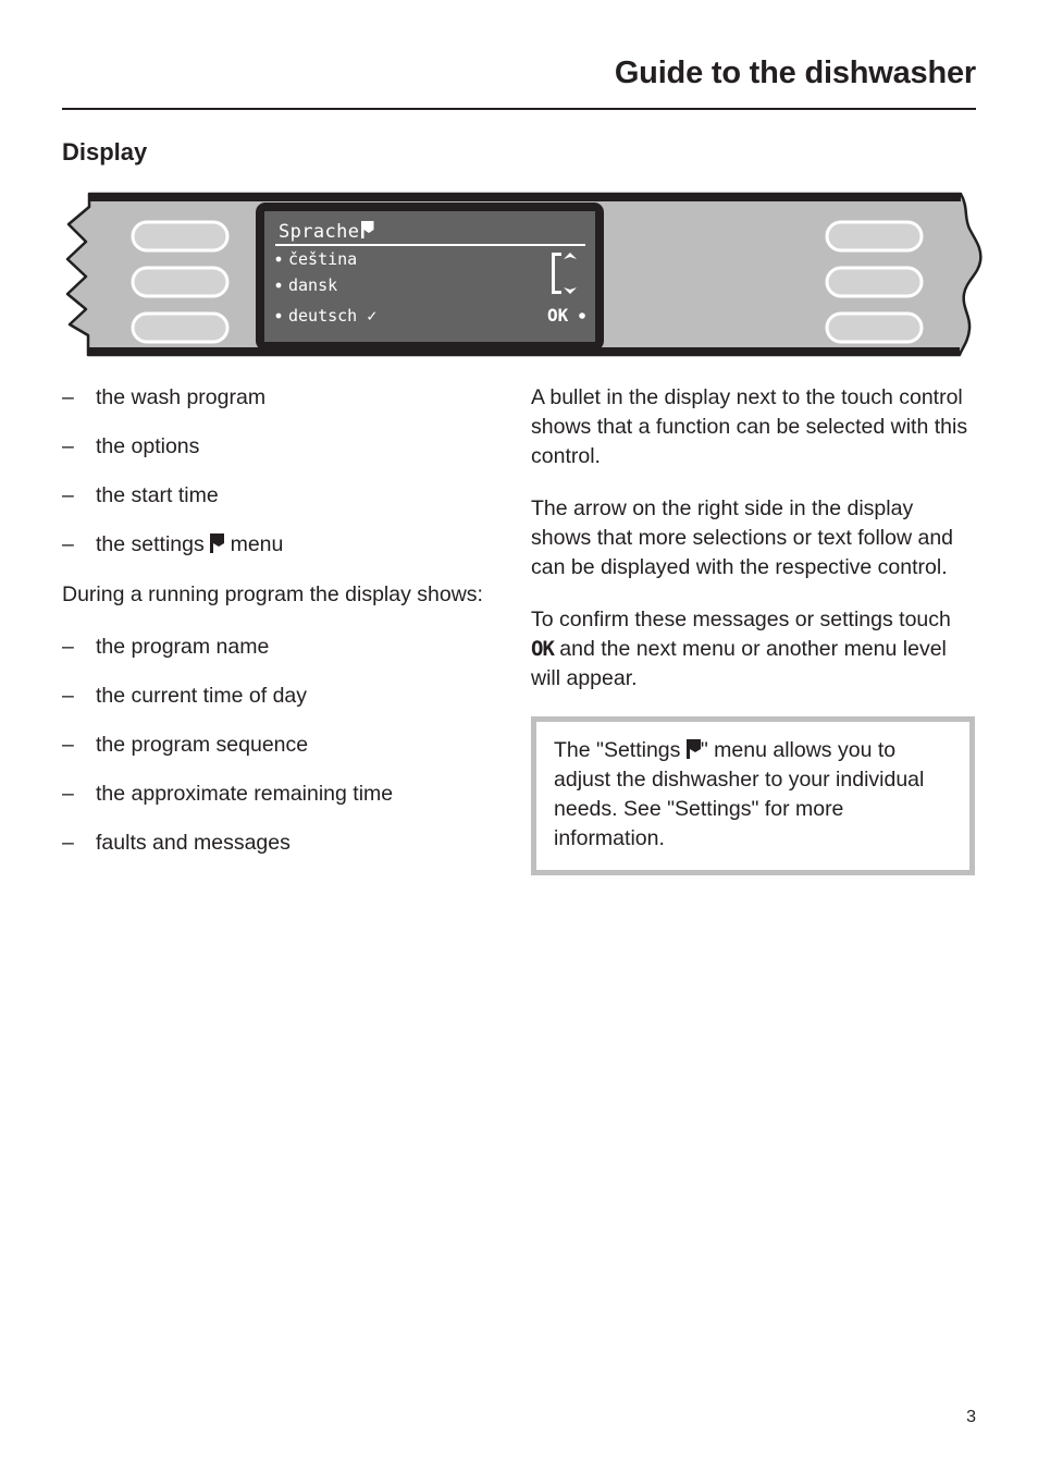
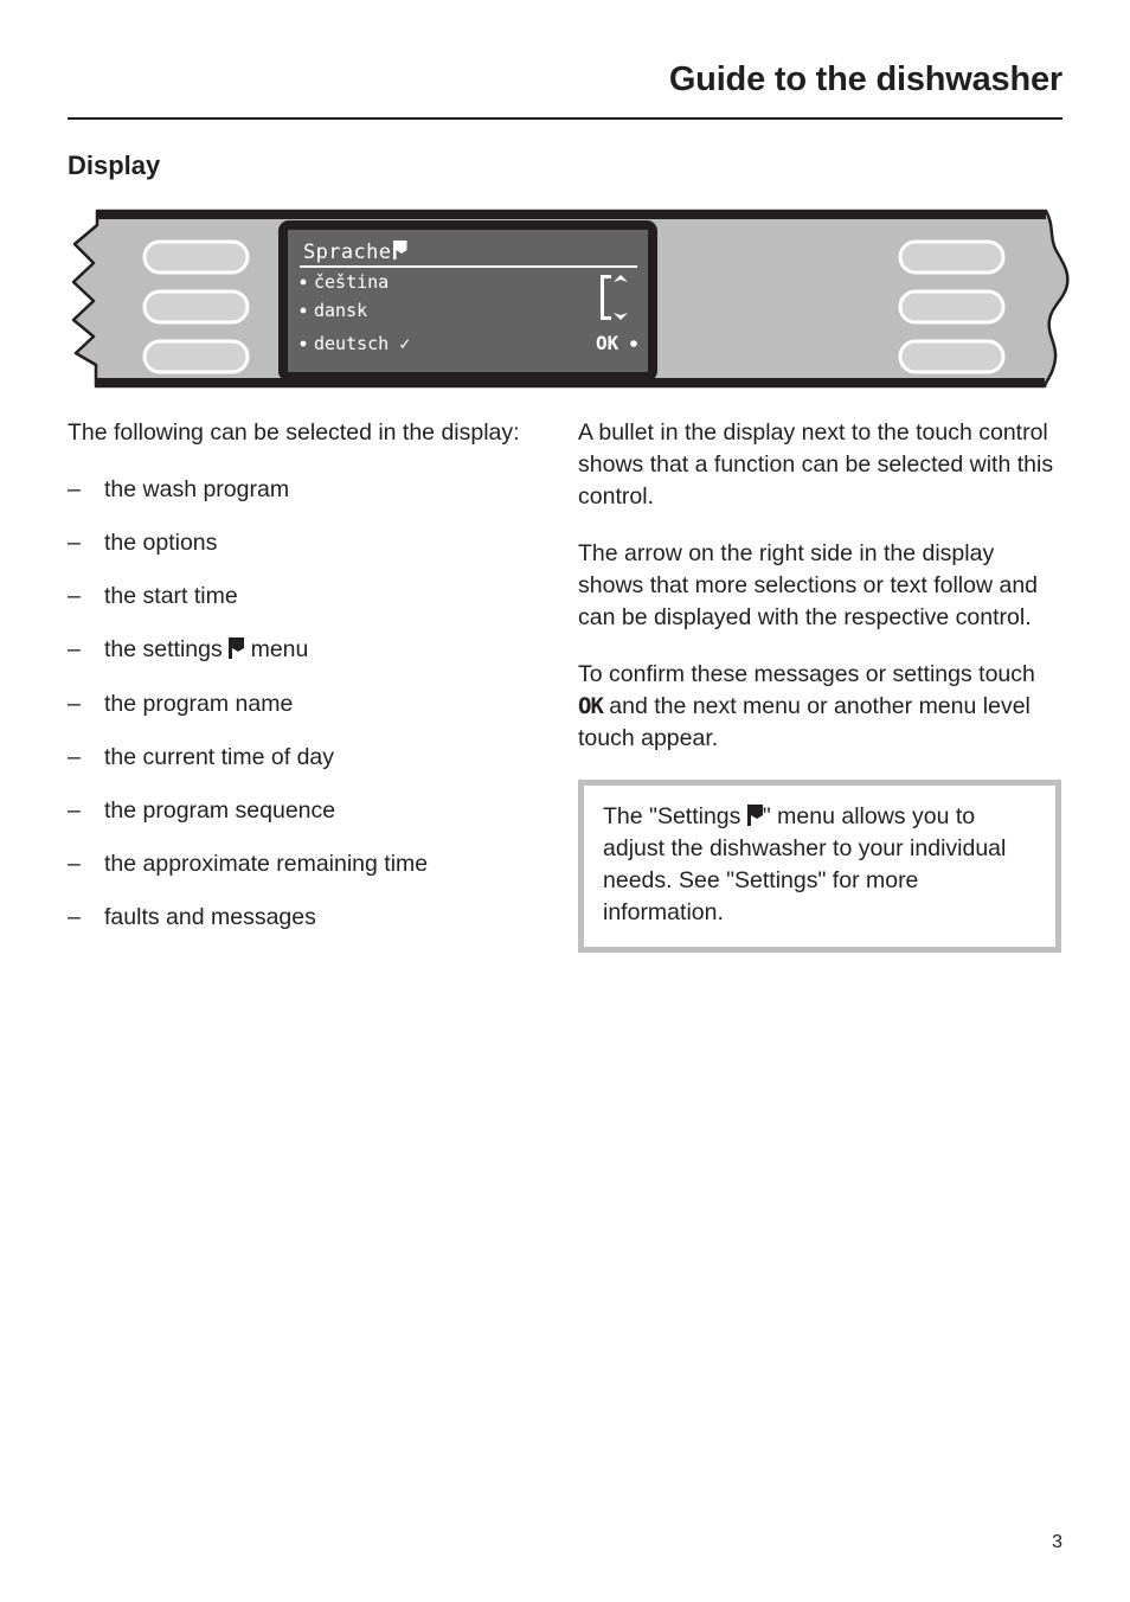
  Guide to the dishwasher
  Display
  Sprache
  čeština
  dansk
  deutsch ✓
  OK
+ The following can be selected in the display:
  –
  the wash program
  –
  the options
  –
  the start time
  –
  the settings menu
- During a running program the display shows:
  –
  the program name
  –
  the current time of day
  –
  the program sequence
  –
  the approximate remaining time
  –
  faults and messages
  A bullet in the display next to the touch control shows that a function can be selected with this control.
  The arrow on the right side in the display shows that more selections or text follow and can be displayed with the respective control.
- To confirm these messages or settings touch OK and the next menu or another menu level will appear.
+ To confirm these messages or settings touch OK and the next menu or another menu level touch appear.
  The "Settings " menu allows you to adjust the dishwasher to your individual needs. See "Settings" for more information.
  3
